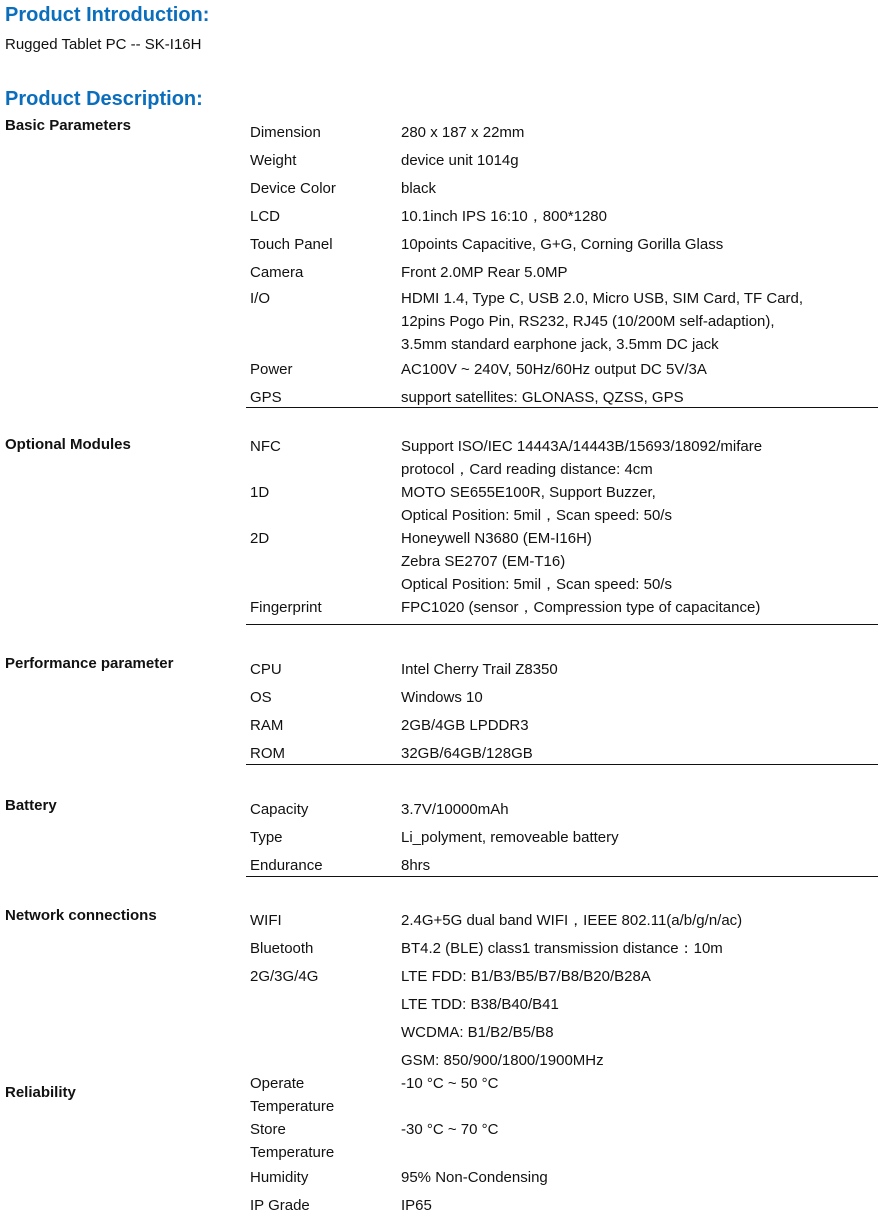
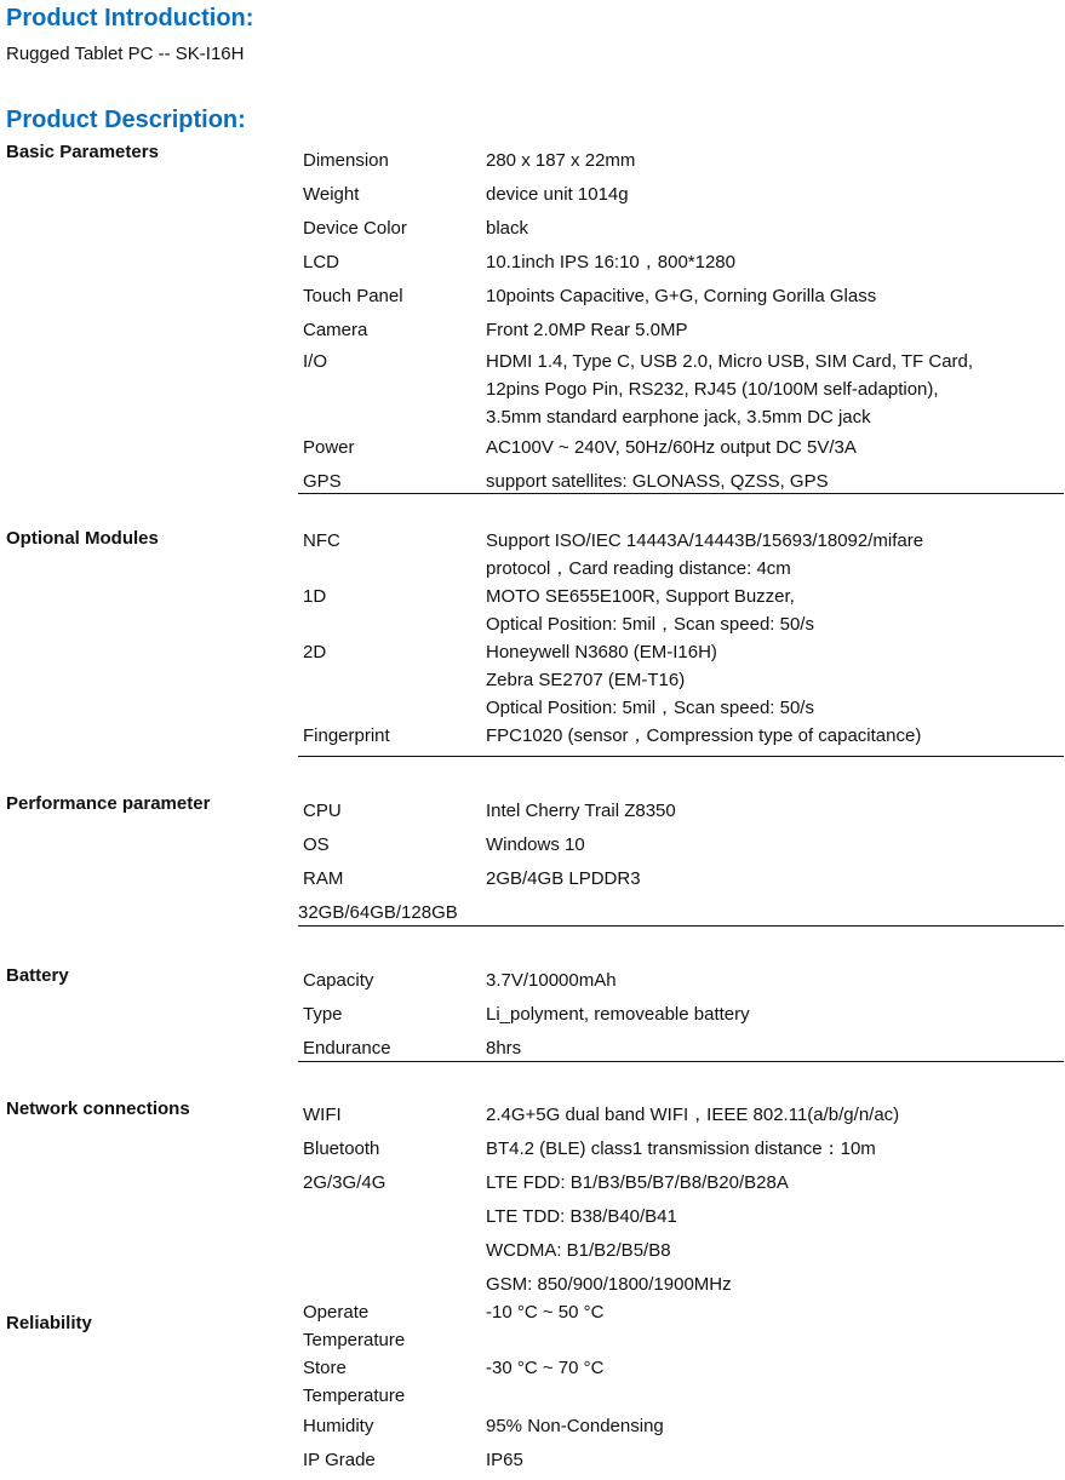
  Product Introduction:
  Rugged Tablet PC -- SK-I16H
  Product Description:
  Basic Parameters
  Dimension
  280 x 187 x 22mm
  Weight
  device unit 1014g
  Device Color
  black
  LCD
  10.1inch IPS 16:10，800*1280
  Touch Panel
  10points Capacitive, G+G, Corning Gorilla Glass
  Camera
  Front 2.0MP Rear 5.0MP
  I/O
  HDMI 1.4, Type C, USB 2.0, Micro USB, SIM Card, TF Card,
- 12pins Pogo Pin, RS232, RJ45 (10/200M self-adaption),
+ 12pins Pogo Pin, RS232, RJ45 (10/100M self-adaption),
  3.5mm standard earphone jack, 3.5mm DC jack
  Power
  AC100V ~ 240V, 50Hz/60Hz output DC 5V/3A
  GPS
  support satellites: GLONASS, QZSS, GPS
  Optional Modules
  NFC
  Support ISO/IEC 14443A/14443B/15693/18092/mifare
  protocol，Card reading distance: 4cm
  1D
  MOTO SE655E100R, Support Buzzer,
  Optical Position: 5mil，Scan speed: 50/s
  2D
  Honeywell N3680 (EM-I16H)
  Zebra SE2707 (EM-T16)
  Optical Position: 5mil，Scan speed: 50/s
  Fingerprint
  FPC1020 (sensor，Compression type of capacitance)
  Performance parameter
  CPU
  Intel Cherry Trail Z8350
  OS
  Windows 10
  RAM
  2GB/4GB LPDDR3
- ROM
  32GB/64GB/128GB
  Battery
  Capacity
  3.7V/10000mAh
  Type
  Li_polyment, removeable battery
  Endurance
  8hrs
  Network connections
  WIFI
  2.4G+5G dual band WIFI，IEEE 802.11(a/b/g/n/ac)
  Bluetooth
  BT4.2 (BLE) class1 transmission distance：10m
  2G/3G/4G
  LTE FDD: B1/B3/B5/B7/B8/B20/B28A
  LTE TDD: B38/B40/B41
  WCDMA: B1/B2/B5/B8
  GSM: 850/900/1800/1900MHz
  Reliability
  Operate
  Temperature
  -10 °C ~ 50 °C
  Store
  Temperature
  -30 °C ~ 70 °C
  Humidity
  95% Non-Condensing
  IP Grade
  IP65
